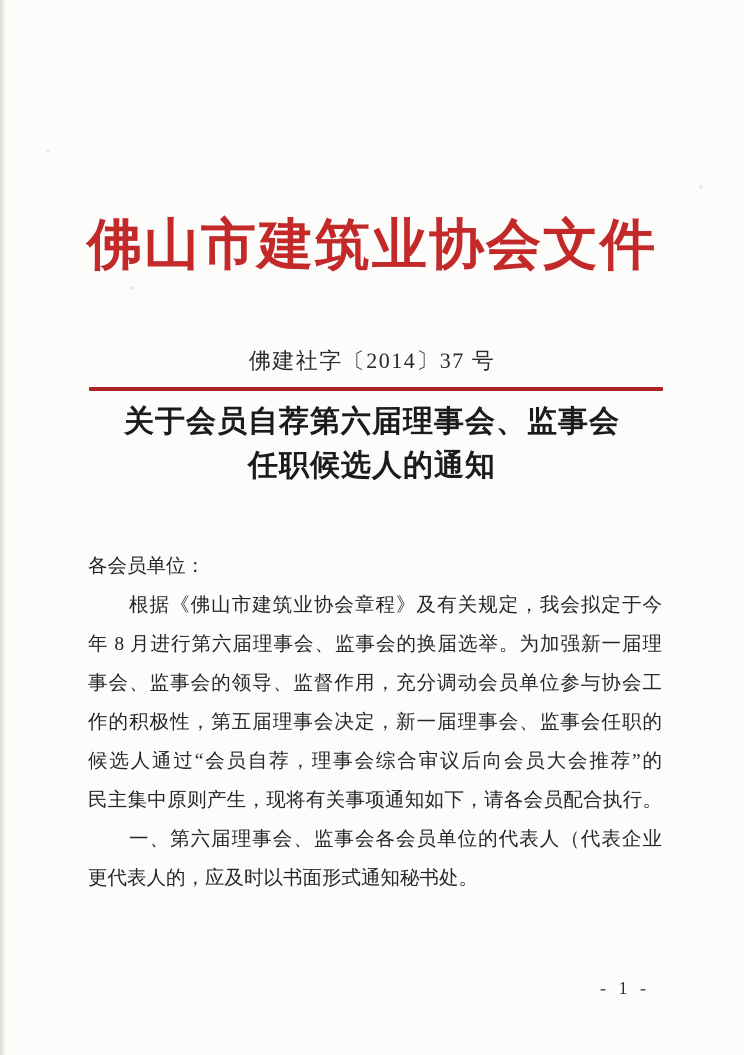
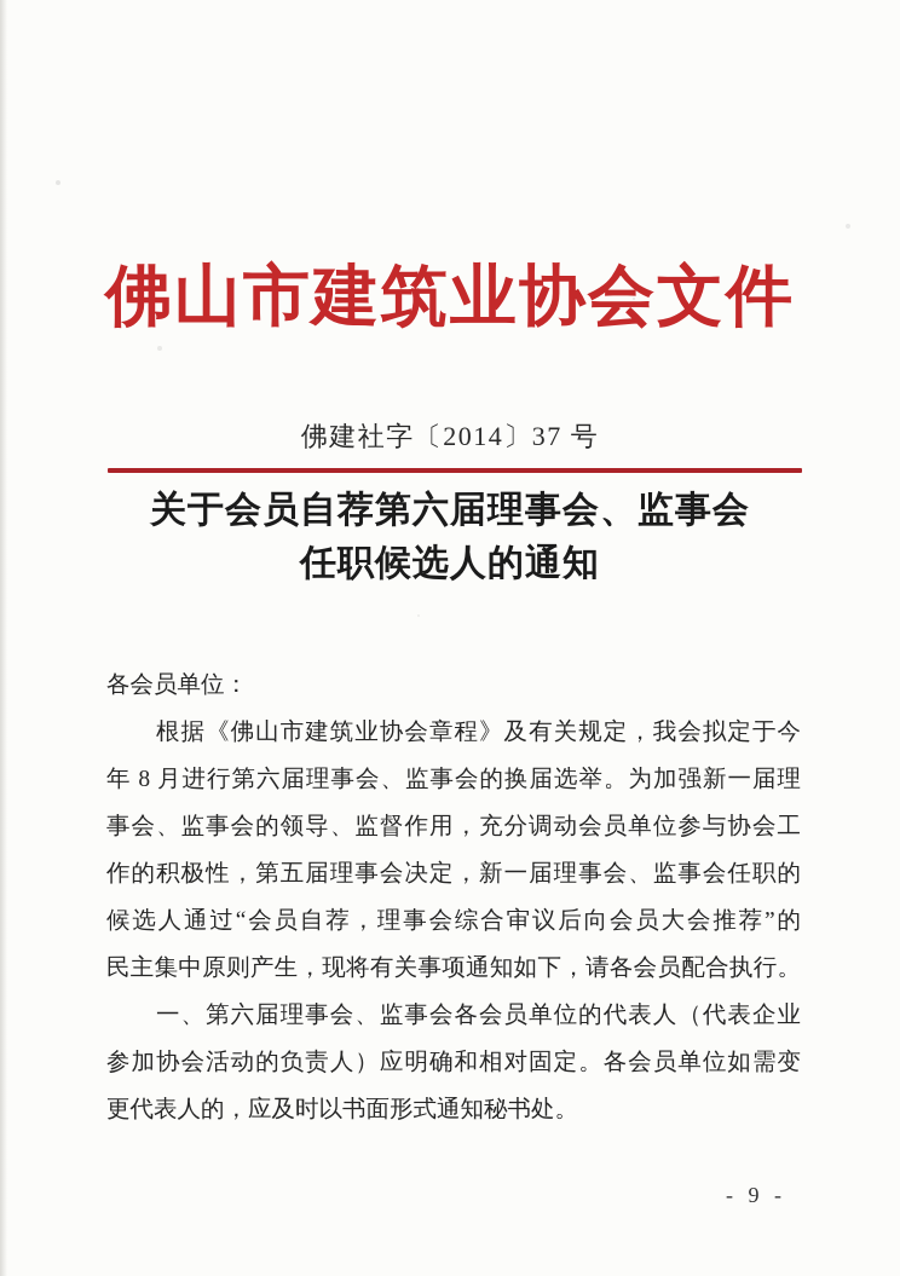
  佛山市建筑业协会文件
  佛建社字〔2014〕37 号
  关于会员自荐第六届理事会、监事会
  任职候选人的通知
  各会员单位：
  根据《佛山市建筑业协会章程》及有关规定，我会拟定于今
  年 8 月进行第六届理事会、监事会的换届选举。为加强新一届理
  事会、监事会的领导、监督作用，充分调动会员单位参与协会工
  作的积极性，第五届理事会决定，新一届理事会、监事会任职的
  候选人通过“会员自荐，理事会综合审议后向会员大会推荐”的
  民主集中原则产生，现将有关事项通知如下，请各会员配合执行。
  一、第六届理事会、监事会各会员单位的代表人（代表企业
+ 参加协会活动的负责人）应明确和相对固定。各会员单位如需变
  更代表人的，应及时以书面形式通知秘书处。
- - 1 -
+ - 9 -
